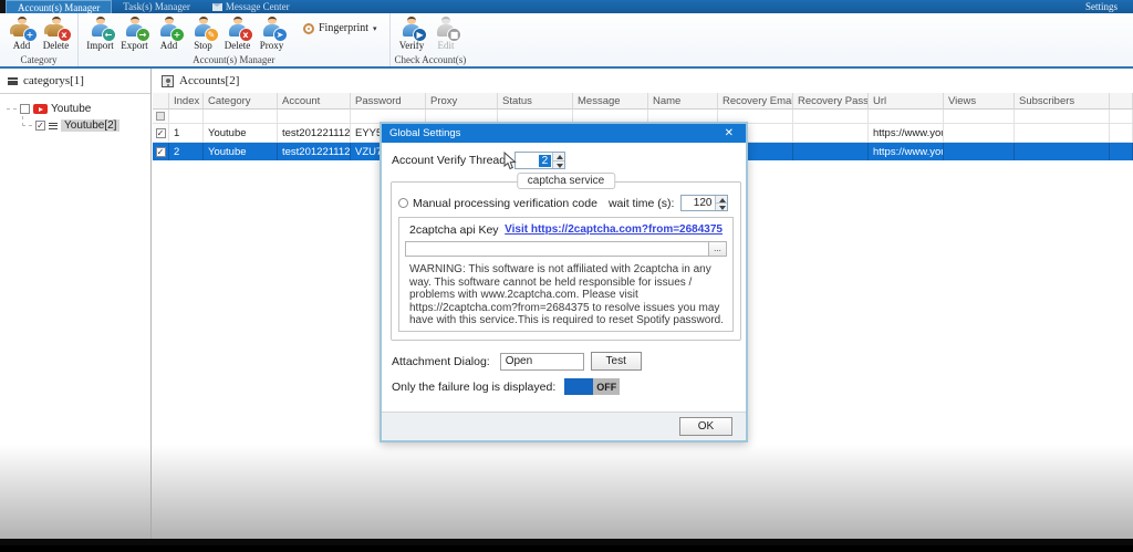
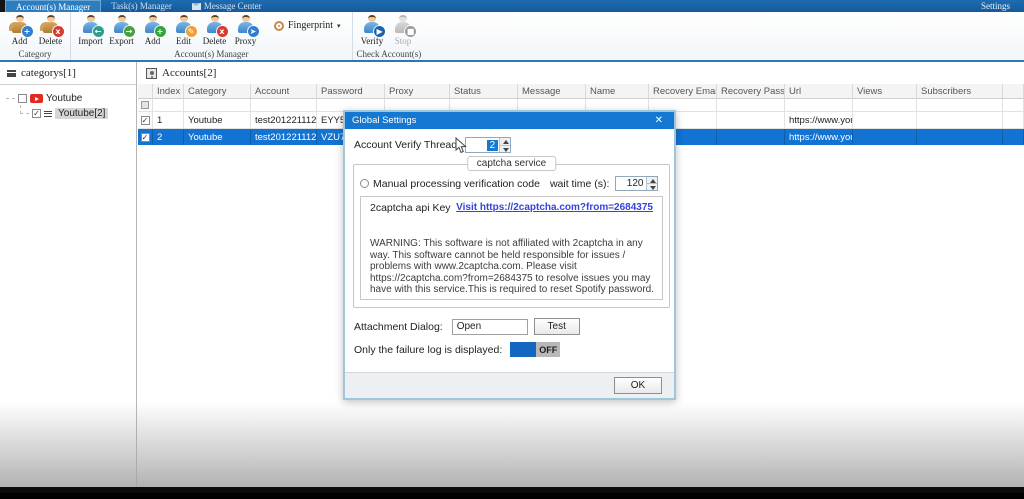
  Account(s) Manager
  Task(s) Manager
  Message Center
  Settings
  +
  Add
  x
  Delete
  Category
  ←
  Import
  →
  Export
  +
  Add
  ✎
- Stop
+ Edit
  x
  Delete
  ➤
  Proxy
  Fingerprint
  ▾
  Account(s) Manager
  ▶
  Verify
  ■
- Edit
+ Stop
  Check Account(s)
  categorys[1]
  Youtube
  ✓
  Youtube[2]
  Accounts[2]
  Index
  Category
  Account
  Password
  Proxy
  Status
  Message
  Name
  Recovery Ema
  Recovery Pass
  Url
  Views
  Subscribers
  ✓
  1
  Youtube
  test201221112
  https://www.you
  ✓
  2
  Youtube
  test201221112
  https://www.yo
  Global Settings
  ✕
  Account Verify Thread
  2
  captcha service
  Manual processing verification code
  wait time (s):
  120
  2captcha api Key
  Visit https://2captcha.com?from=2684375
- ...
  WARNING: This software is not affiliated with 2captcha in any way. This software cannot be held responsible for issues / problems with www.2captcha.com. Please visit https://2captcha.com?from=2684375 to resolve issues you may have with this service.This is required to reset Spotify password.
  Attachment Dialog:
  Open
  Test
  Only the failure log is displayed:
  OFF
  OK
